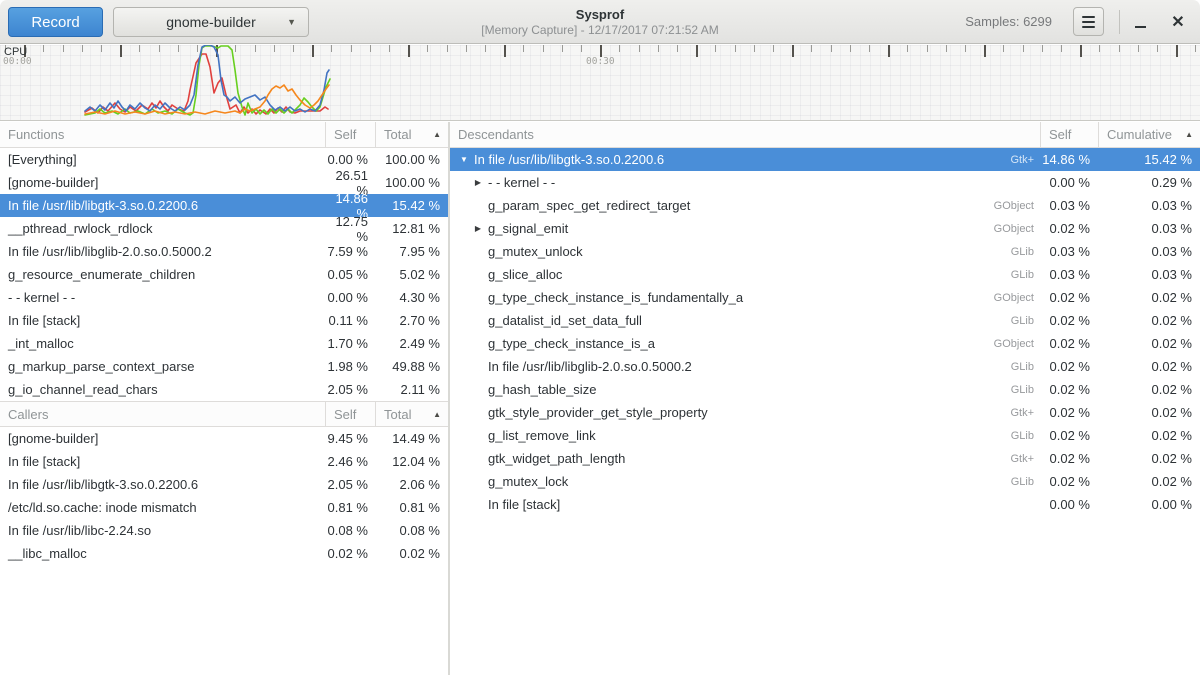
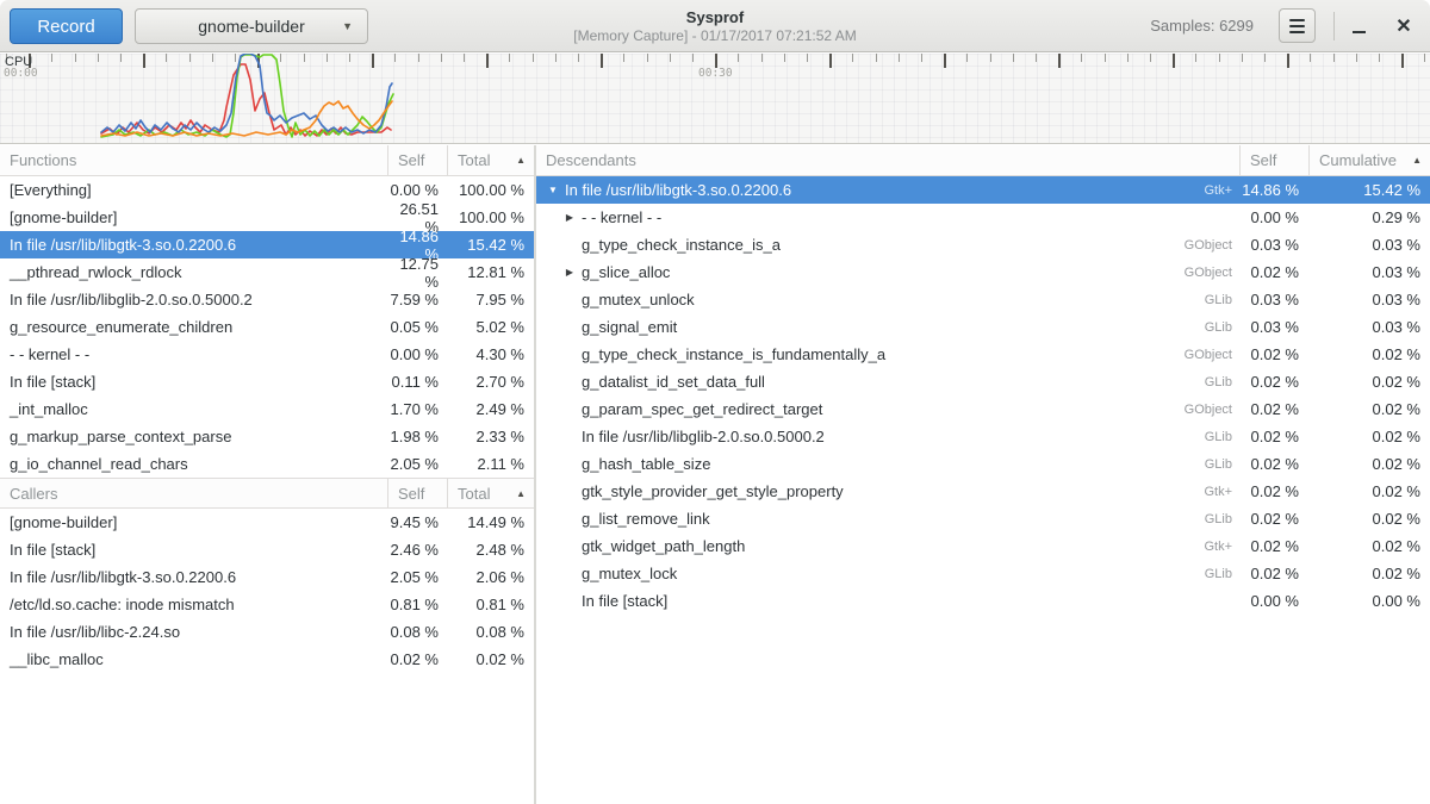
  Record
  gnome-builder
  ▼
  Sysprof
- [Memory Capture] - 12/17/2017 07:21:52 AM
+ [Memory Capture] - 01/17/2017 07:21:52 AM
  Samples: 6299
  ✕
  CPU
  00:00
  00:30
  Functions
  Self
  Total
  ▲
  [Everything]
  0.00 %
  100.00 %
  [gnome-builder]
  26.51 %
  100.00 %
  In file /usr/lib/libgtk-3.so.0.2200.6
  14.86 %
  15.42 %
  __pthread_rwlock_rdlock
  12.75 %
  12.81 %
  In file /usr/lib/libglib-2.0.so.0.5000.2
  7.59 %
  7.95 %
  g_resource_enumerate_children
  0.05 %
  5.02 %
  - - kernel - -
  0.00 %
  4.30 %
  In file [stack]
  0.11 %
  2.70 %
  _int_malloc
  1.70 %
  2.49 %
  g_markup_parse_context_parse
  1.98 %
- 49.88 %
+ 2.33 %
  g_io_channel_read_chars
  2.05 %
  2.11 %
  Callers
  Self
  Total
  ▲
  [gnome-builder]
  9.45 %
  14.49 %
  In file [stack]
  2.46 %
- 12.04 %
+ 2.48 %
  In file /usr/lib/libgtk-3.so.0.2200.6
  2.05 %
  2.06 %
  /etc/ld.so.cache: inode mismatch
  0.81 %
  0.81 %
  In file /usr/lib/libc-2.24.so
  0.08 %
  0.08 %
  __libc_malloc
  0.02 %
  0.02 %
  Descendants
  Self
  Cumulative
  ▲
  ▼
  In file /usr/lib/libgtk-3.so.0.2200.6
  Gtk+
  14.86 %
  15.42 %
  ▶
  - - kernel - -
  0.00 %
  0.29 %
- g_param_spec_get_redirect_target
+ g_type_check_instance_is_a
  GObject
  0.03 %
  0.03 %
  ▶
- g_signal_emit
+ g_slice_alloc
  GObject
  0.02 %
  0.03 %
  g_mutex_unlock
  GLib
  0.03 %
  0.03 %
- g_slice_alloc
+ g_signal_emit
  GLib
  0.03 %
  0.03 %
  g_type_check_instance_is_fundamentally_a
  GObject
  0.02 %
  0.02 %
  g_datalist_id_set_data_full
  GLib
  0.02 %
  0.02 %
- g_type_check_instance_is_a
+ g_param_spec_get_redirect_target
  GObject
  0.02 %
  0.02 %
  In file /usr/lib/libglib-2.0.so.0.5000.2
  GLib
  0.02 %
  0.02 %
  g_hash_table_size
  GLib
  0.02 %
  0.02 %
  gtk_style_provider_get_style_property
  Gtk+
  0.02 %
  0.02 %
  g_list_remove_link
  GLib
  0.02 %
  0.02 %
  gtk_widget_path_length
  Gtk+
  0.02 %
  0.02 %
  g_mutex_lock
  GLib
  0.02 %
  0.02 %
  In file [stack]
  0.00 %
  0.00 %
